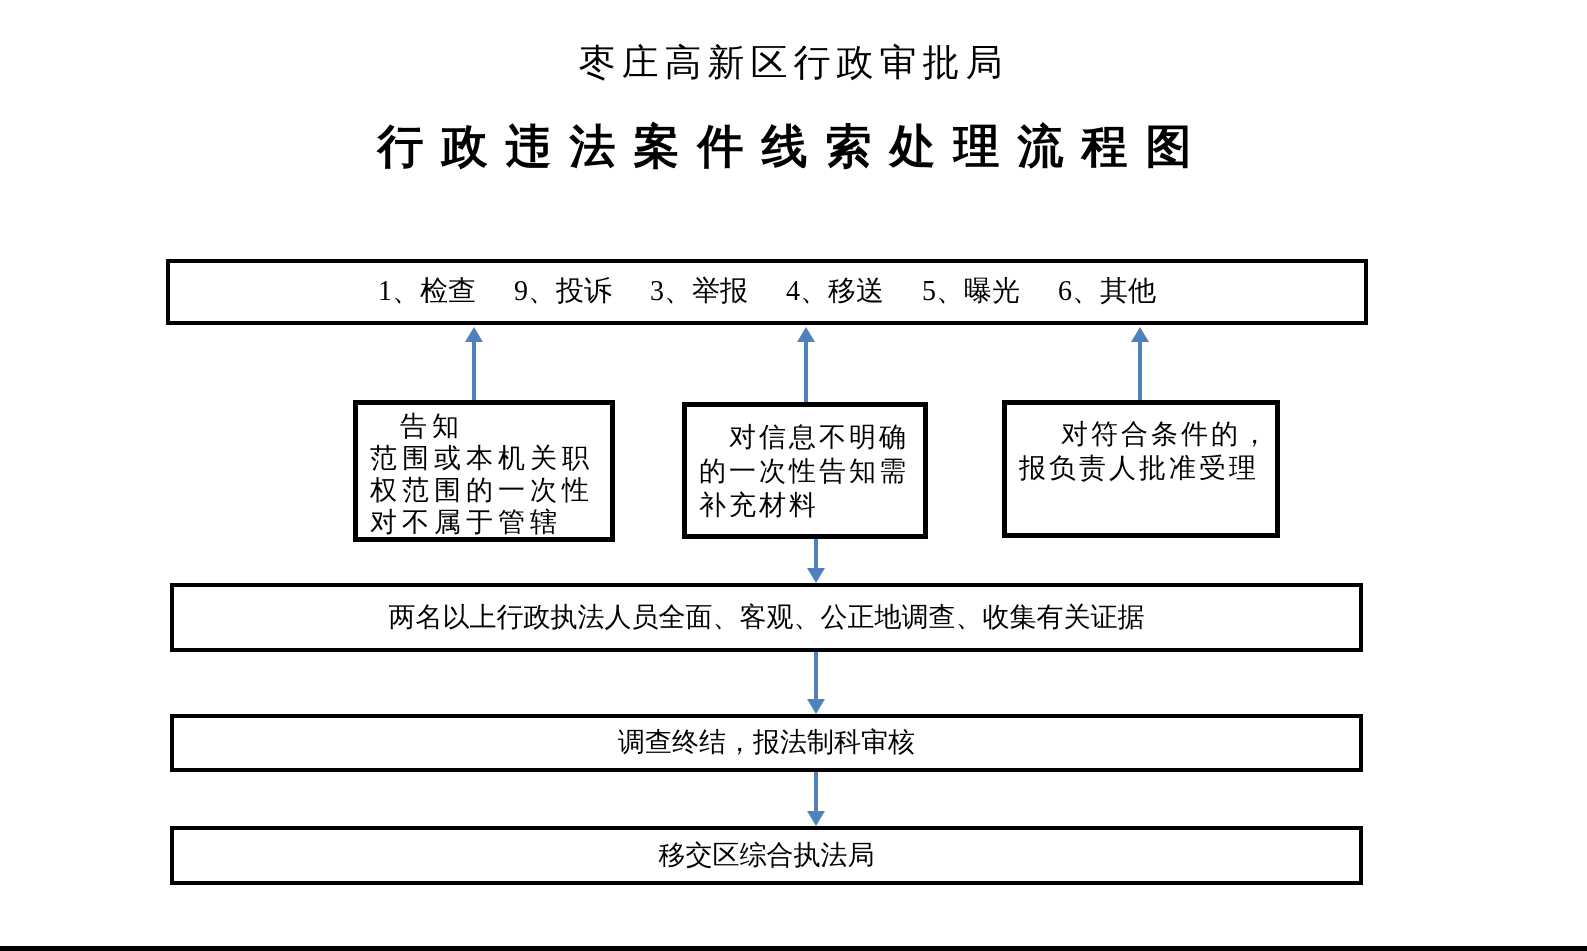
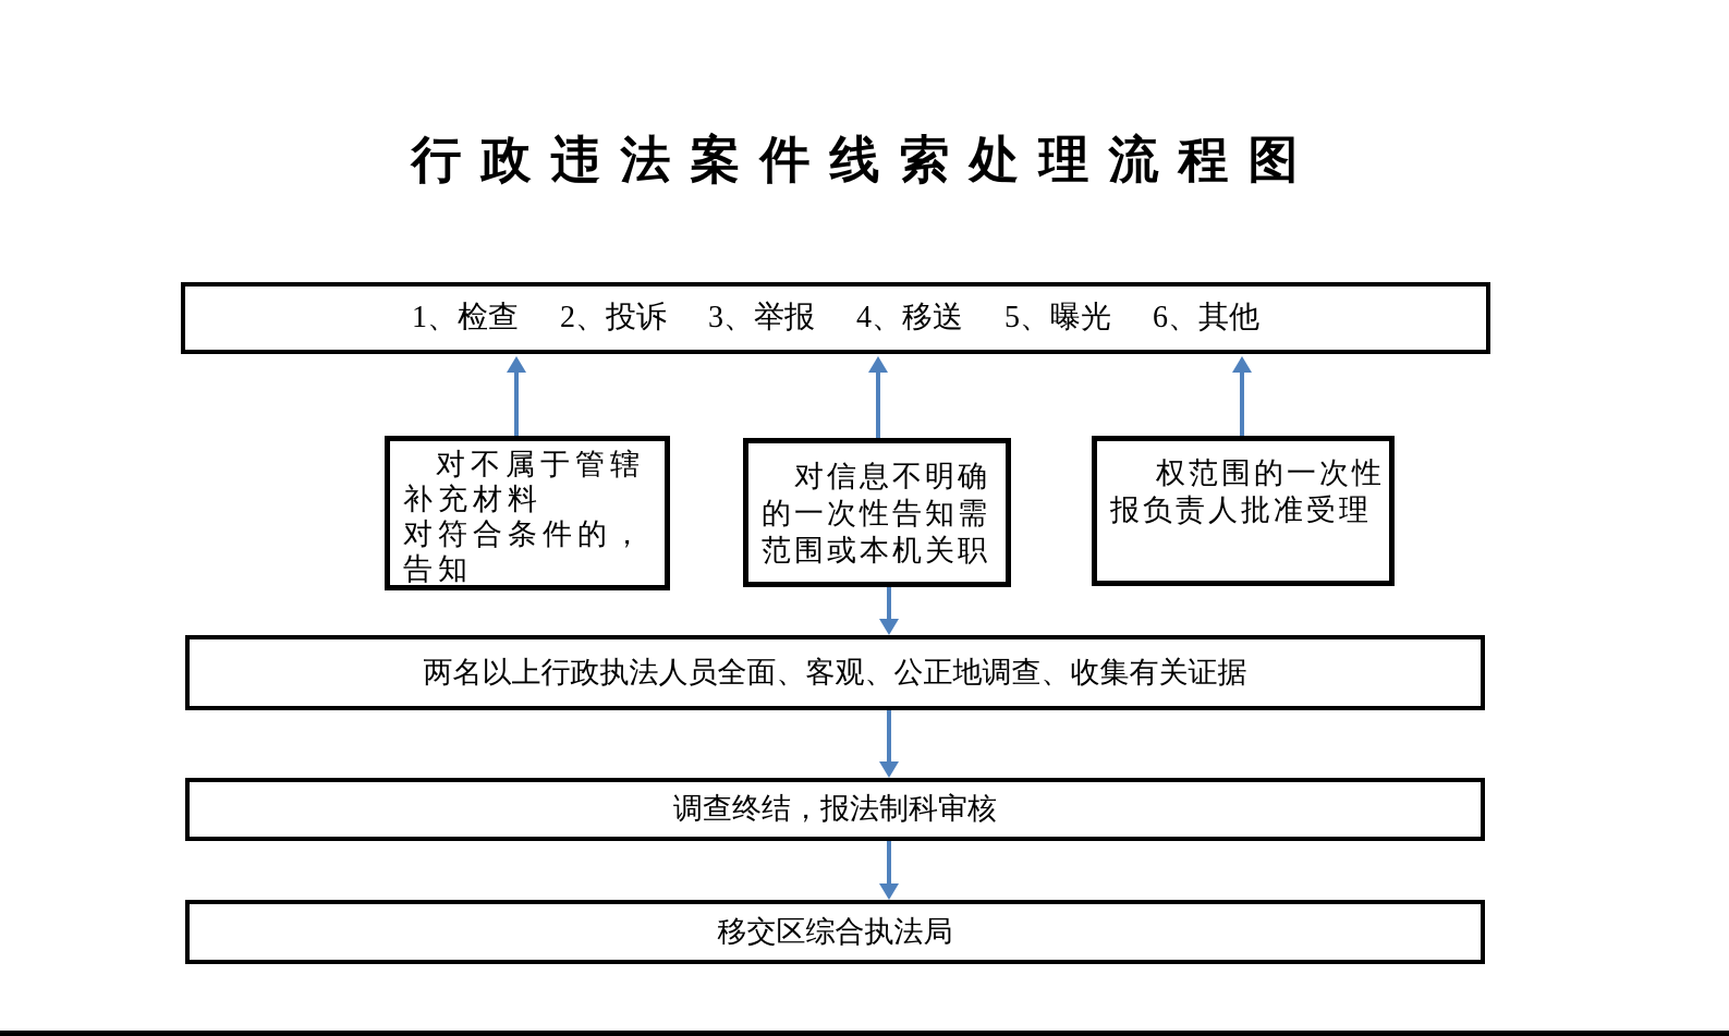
- 枣庄高新区行政审批局
  行政违法案件线索处理流程图
  1、检查
- 9、投诉
+ 2、投诉
  3、举报
  4、移送
  5、曝光
  6、其他
- 告知
+ 对不属于管辖
- 范围或本机关职
+ 补充材料
- 权范围的一次性
+ 对符合条件的，
- 对不属于管辖
+ 告知
  对信息不明确
  的一次性告知需
- 补充材料
+ 范围或本机关职
- 对符合条件的，
+ 权范围的一次性
  报负责人批准受理
  两名以上行政执法人员全面、客观、公正地调查、收集有关证据
  调查终结，报法制科审核
  移交区综合执法局
